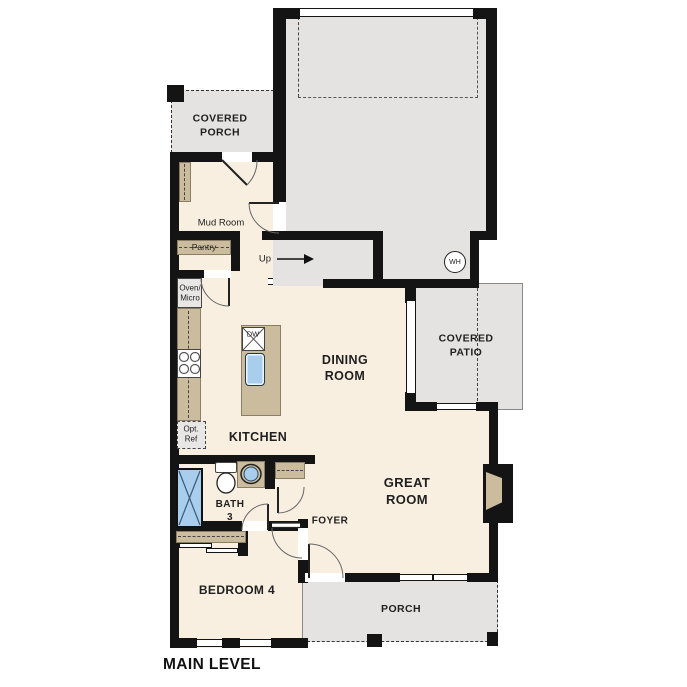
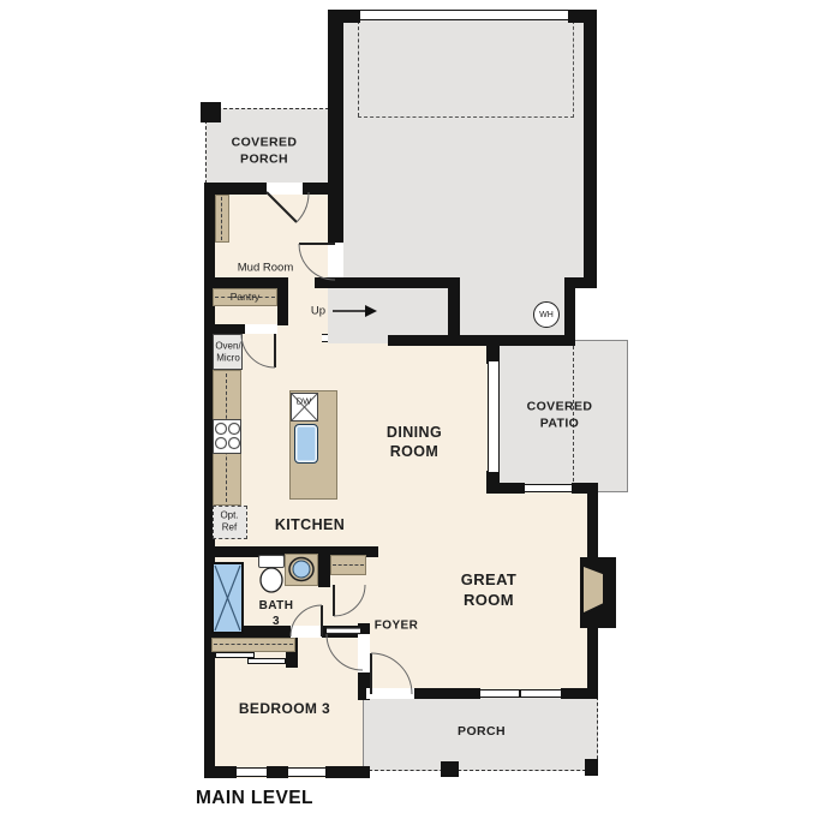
  COVERED
  PORCH
  COVERED
  PATIO
  DINING
  ROOM
  GREAT
  ROOM
  BATH
  3
  KITCHEN
  FOYER
- BEDROOM 4
+ BEDROOM 3
  PORCH
  Mud Room
  Pantry
  Up
  Oven/
  Micro
  Opt.
  Ref
  DW
  MAIN LEVEL
